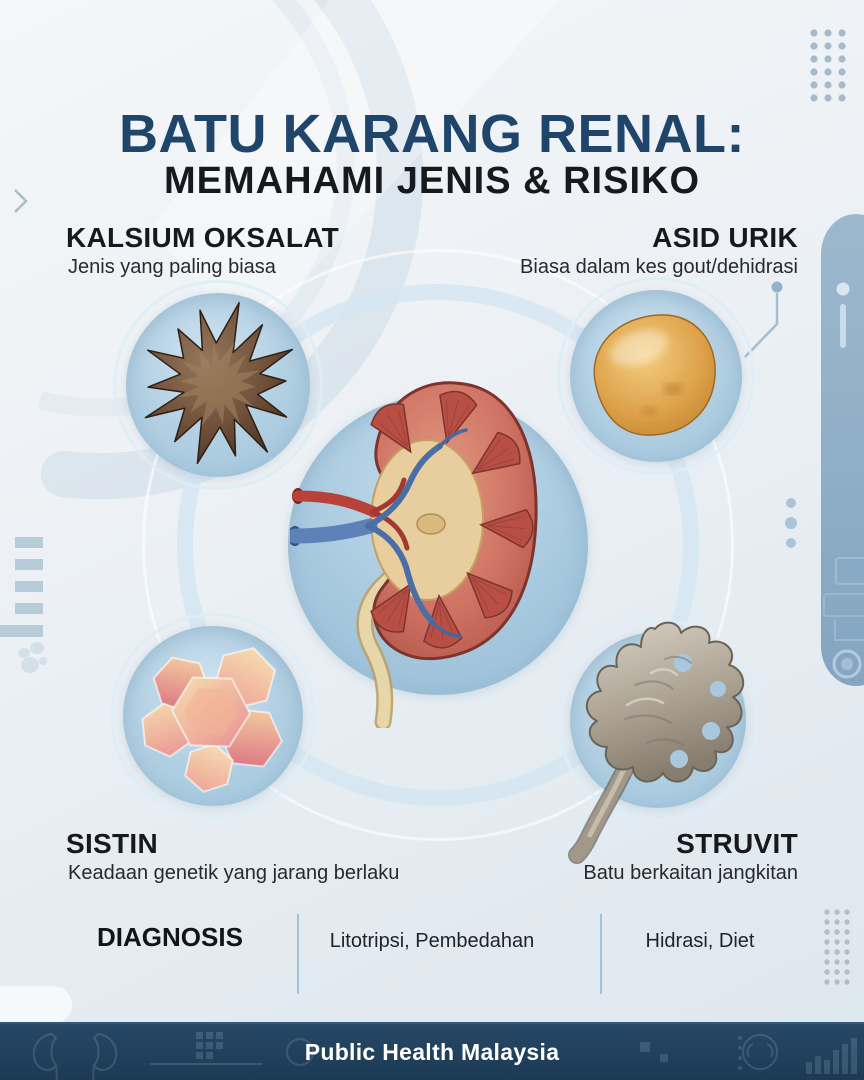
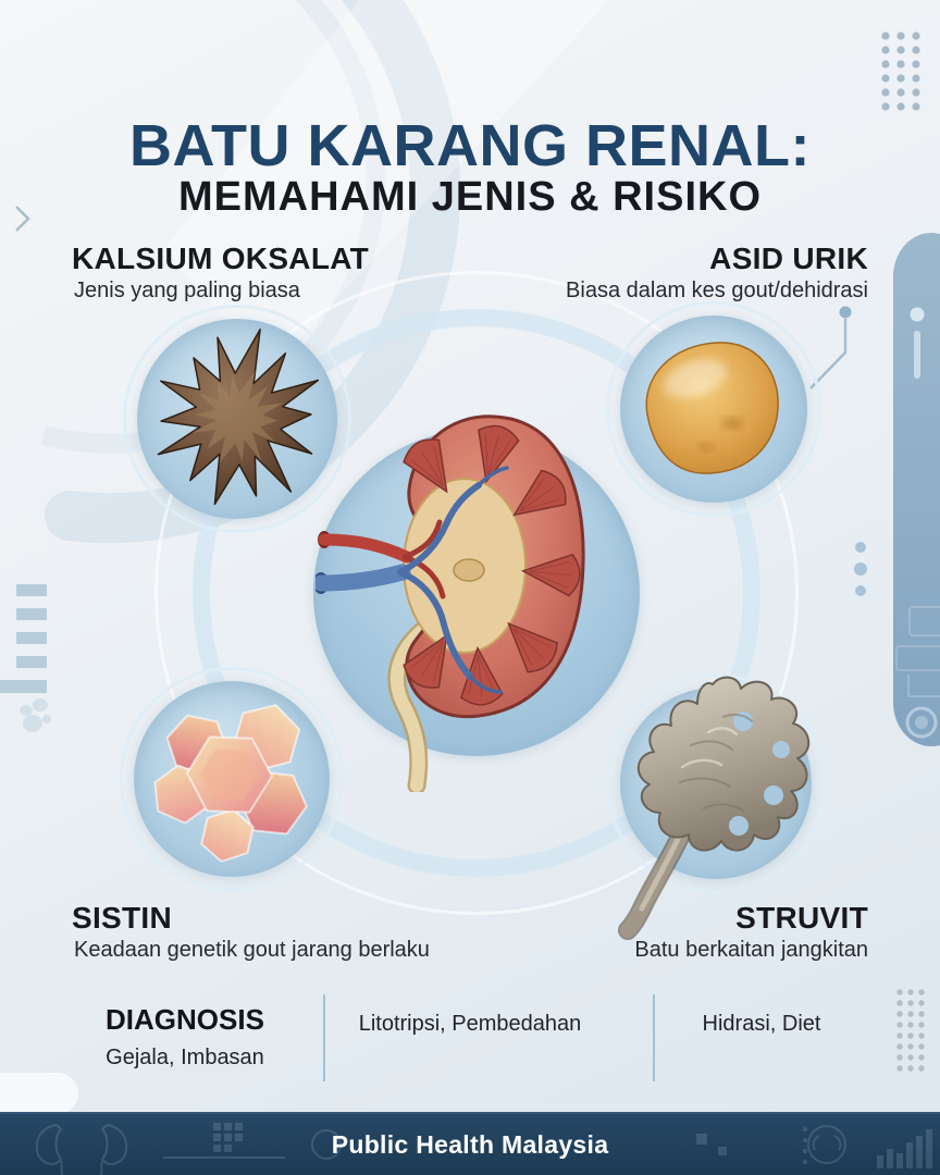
  BATU KARANG RENAL:
  MEMAHAMI JENIS & RISIKO
  KALSIUM OKSALAT
  Jenis yang paling biasa
  ASID URIK
  Biasa dalam kes gout/dehidrasi
  SISTIN
- Keadaan genetik yang jarang berlaku
+ Keadaan genetik gout jarang berlaku
  STRUVIT
  Batu berkaitan jangkitan
  DIAGNOSIS
+ Gejala, Imbasan
  Litotripsi, Pembedahan
  Hidrasi, Diet
  Public Health Malaysia
